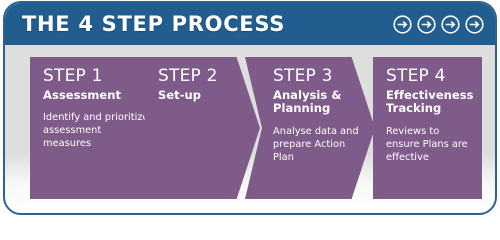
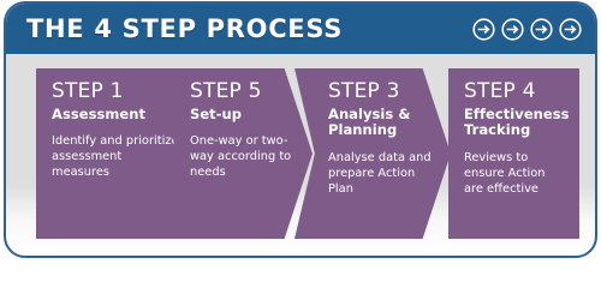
  THE 4 STEP PROCESS
  STEP 1
  Assessment
  Identify and prioritiz assessment measures
- STEP 2
+ STEP 5
  Set-up
+ One-way or two-way according to needs
  STEP 3
  Analysis & Planning
  Analyse data and prepare Action Plan
  STEP 4
  Effectiveness Tracking
- Reviews to ensure Plans are effective
+ Reviews to ensure Action are effective
